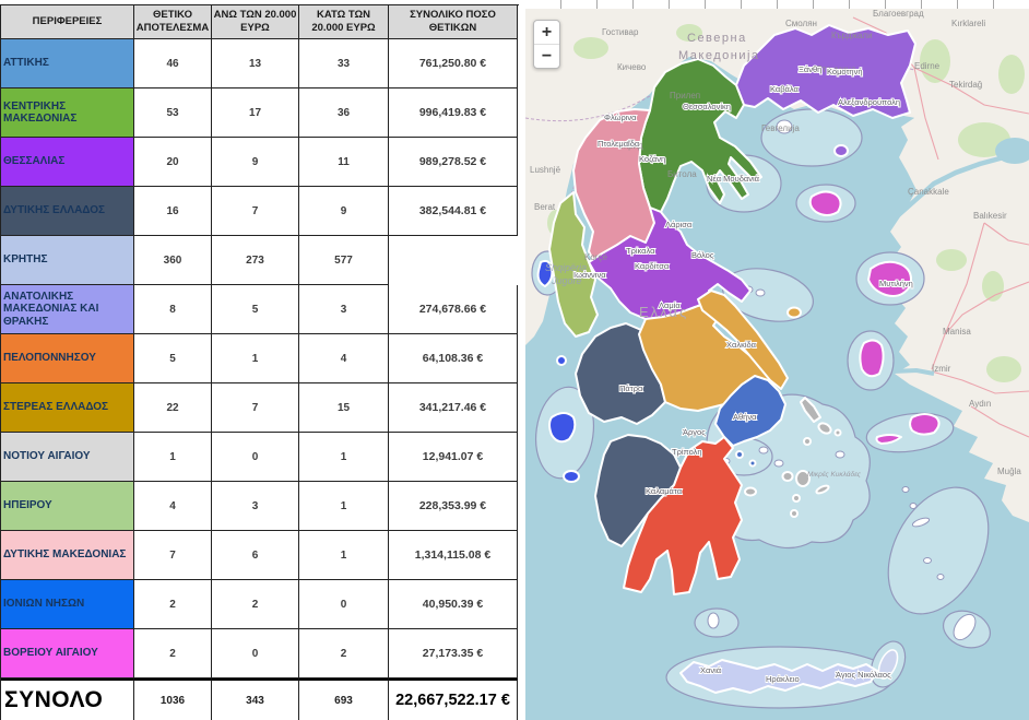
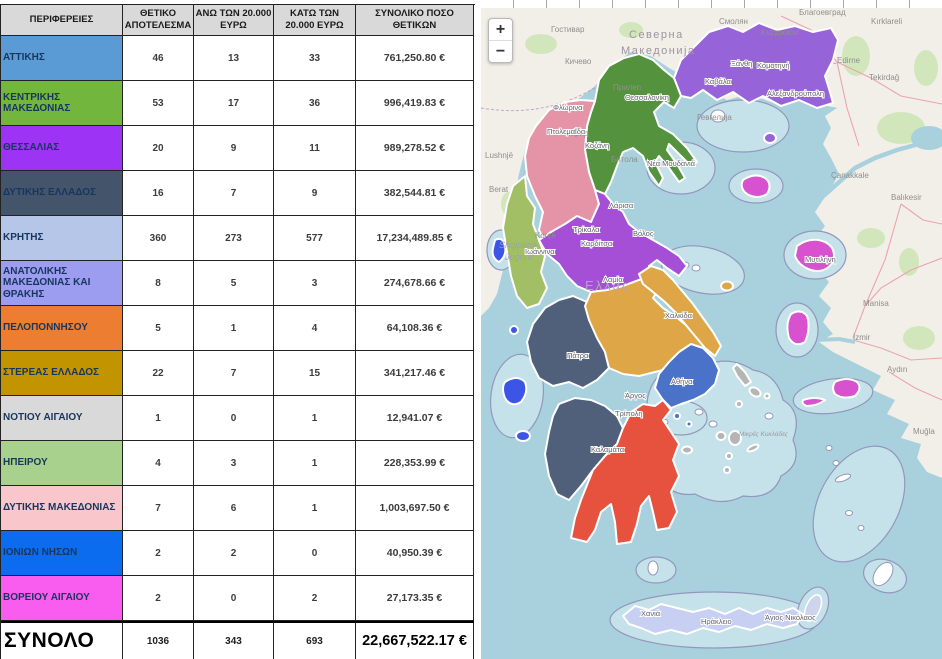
  ΠΕΡΙΦΕΡΕΙΕΣ
  ΘΕΤΙΚΟ ΑΠΟΤΕΛΕΣΜΑ
  ΑΝΩ ΤΩΝ 20.000 ΕΥΡΩ
  ΚΑΤΩ ΤΩΝ 20.000 ΕΥΡΩ
  ΣΥΝΟΛΙΚΟ ΠΟΣΟ ΘΕΤΙΚΩΝ
  ΑΤΤΙΚΗΣ
  46
  13
  33
  761,250.80 €
  ΚΕΝΤΡΙΚΗΣ ΜΑΚΕΔΟΝΙΑΣ
  53
  17
  36
  996,419.83 €
  ΘΕΣΣΑΛΙΑΣ
  20
  9
  11
  989,278.52 €
  ΔΥΤΙΚΗΣ ΕΛΛΑΔΟΣ
  16
  7
  9
  382,544.81 €
  ΚΡΗΤΗΣ
  360
  273
  577
+ 17,234,489.85 €
  ΑΝΑΤΟΛΙΚΗΣ ΜΑΚΕΔΟΝΙΑΣ ΚΑΙ ΘΡΑΚΗΣ
  8
  5
  3
  274,678.66 €
  ΠΕΛΟΠΟΝΝΗΣΟΥ
  5
  1
  4
  64,108.36 €
  ΣΤΕΡΕΑΣ ΕΛΛΑΔΟΣ
  22
  7
  15
  341,217.46 €
  ΝΟΤΙΟΥ ΑΙΓΑΙΟΥ
  1
  0
  1
  12,941.07 €
  ΗΠΕΙΡΟΥ
  4
  3
  1
  228,353.99 €
  ΔΥΤΙΚΗΣ ΜΑΚΕΔΟΝΙΑΣ
  7
  6
  1
- 1,314,115.08 €
+ 1,003,697.50 €
  ΙΟΝΙΩΝ ΝΗΣΩΝ
  2
  2
  0
  40,950.39 €
  ΒΟΡΕΙΟΥ ΑΙΓΑΙΟΥ
  2
  0
  2
  27,173.35 €
  ΣΥΝΟΛΟ
  1036
  343
  693
  22,667,522.17 €
  Гостивар
  Кичево
  Северна
  Македонија
  Прилеп
  Струмица
  Гевгелија
  Охрид
  Битола
  Благоевград
  Смолян
  Кърджали
  Edirne
  Kırklareli
  Tekirdağ
  Çanakkale
  Balıkesir
  Manisa
  İzmir
  Aydın
  Muğla
  Shqipëria
  Jugore
  Lushnjë
  Berat
  Korçë
  Ελλάς
  Φλώρινα
  Πτολεμαΐδα
  Κοζάνη
  Θεσσαλονίκη
  Νέα Μουδανιά
  Ξάνθη
  Κομοτηνή
  Καβάλα
  Αλεξανδρούπολη
  Ιωάννινα
  Λάρισα
  Τρίκαλα
  Καρδίτσα
  Βόλος
  Λαμία
  Χαλκίδα
  Πάτρα
  Αθήνα
  Άργος
  Τρίπολη
  Καλαμάτα
  Μυτιλήνη
  Χανιά
  Ηράκλειο
  Άγιος Νικόλαος
  +
  −
